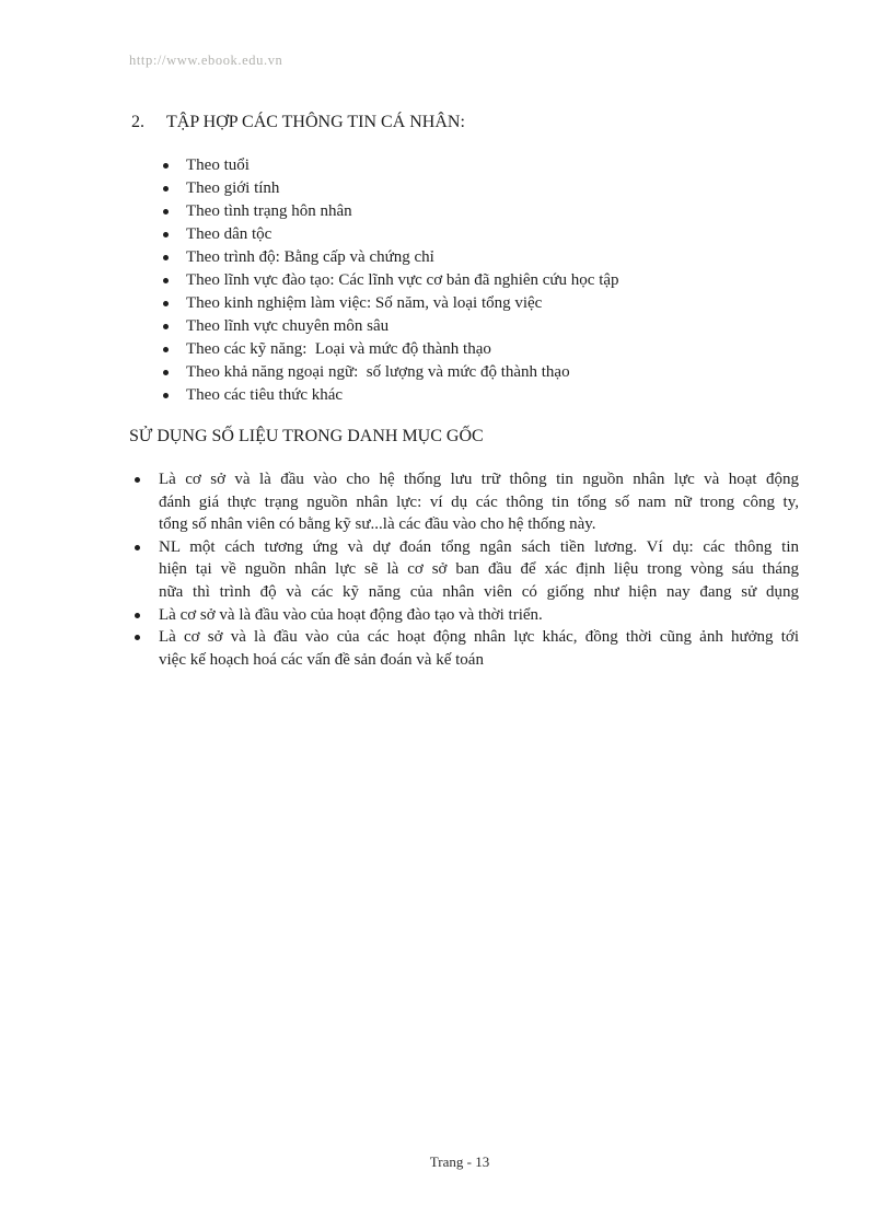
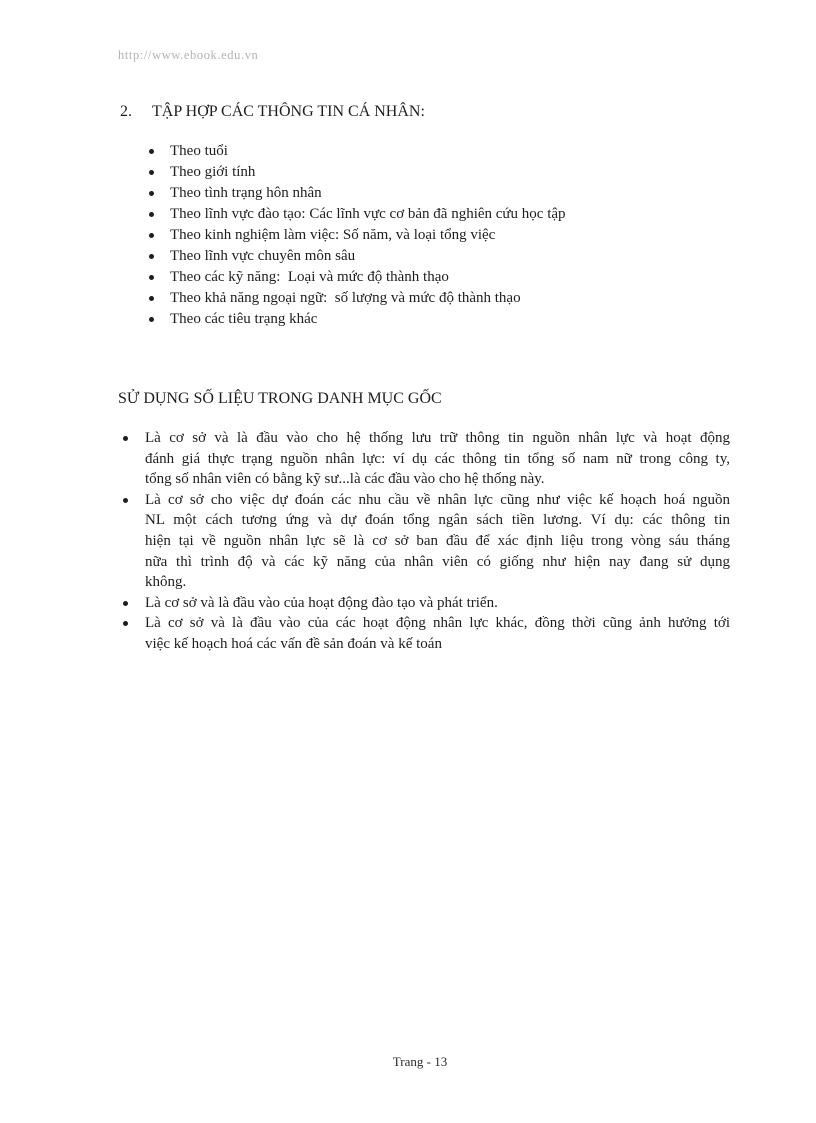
  http://www.ebook.edu.vn
  2. TẬP HỢP CÁC THÔNG TIN CÁ NHÂN:
  Theo tuổi
  Theo giới tính
  Theo tình trạng hôn nhân
- Theo dân tộc
- Theo trình độ: Bằng cấp và chứng chỉ
  Theo lĩnh vực đào tạo: Các lĩnh vực cơ bản đã nghiên cứu học tập
  Theo kinh nghiệm làm việc: Số năm, và loại tổng việc
  Theo lĩnh vực chuyên môn sâu
  Theo các kỹ năng: Loại và mức độ thành thạo
  Theo khả năng ngoại ngữ: số lượng và mức độ thành thạo
- Theo các tiêu thức khác
+ Theo các tiêu trạng khác
  SỬ DỤNG SỐ LIỆU TRONG DANH MỤC GỐC
  Là cơ sở và là đầu vào cho hệ thống lưu trữ thông tin nguồn nhân lực và hoạt động
  đánh giá thực trạng nguồn nhân lực: ví dụ các thông tin tổng số nam nữ trong công ty,
  tổng số nhân viên có bằng kỹ sư...là các đầu vào cho hệ thống này.
+ Là cơ sở cho việc dự đoán các nhu cầu về nhân lực cũng như việc kế hoạch hoá nguồn
  NL một cách tương ứng và dự đoán tổng ngân sách tiền lương. Ví dụ: các thông tin
  hiện tại về nguồn nhân lực sẽ là cơ sở ban đầu để xác định liệu trong vòng sáu tháng
  nữa thì trình độ và các kỹ năng của nhân viên có giống như hiện nay đang sử dụng
+ không.
- Là cơ sở và là đầu vào của hoạt động đào tạo và thời triển.
+ Là cơ sở và là đầu vào của hoạt động đào tạo và phát triển.
  Là cơ sở và là đầu vào của các hoạt động nhân lực khác, đồng thời cũng ảnh hưởng tới
  việc kế hoạch hoá các vấn đề sản đoán và kế toán
  Trang - 13
